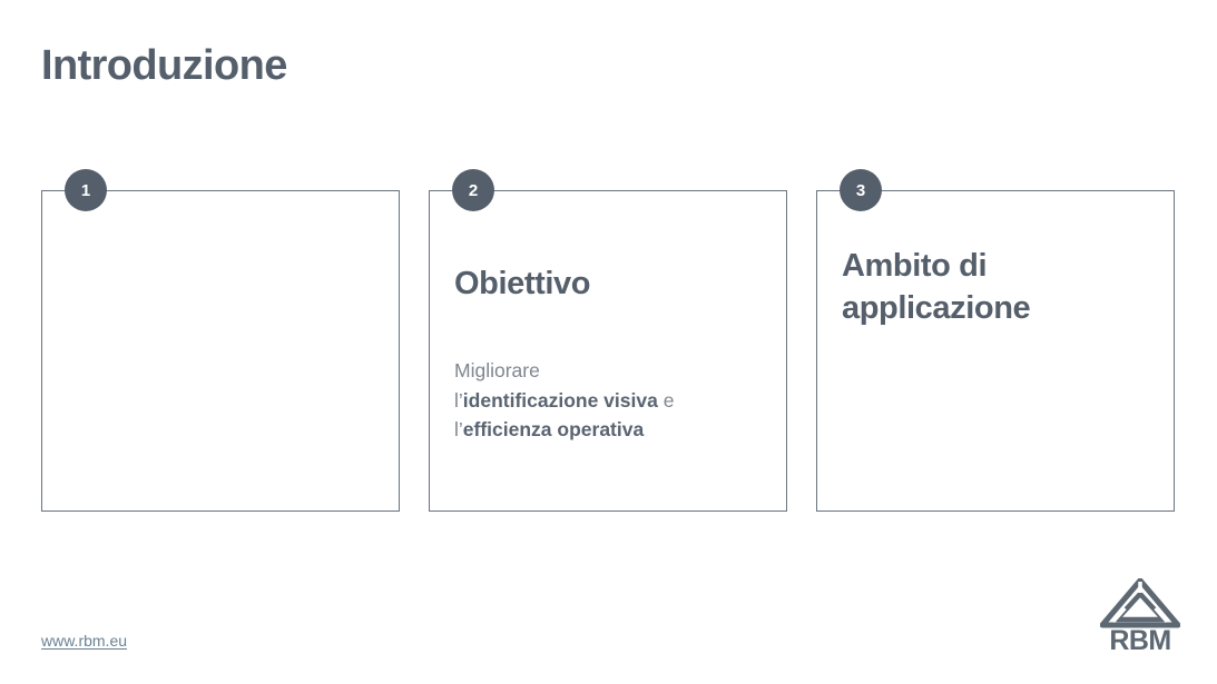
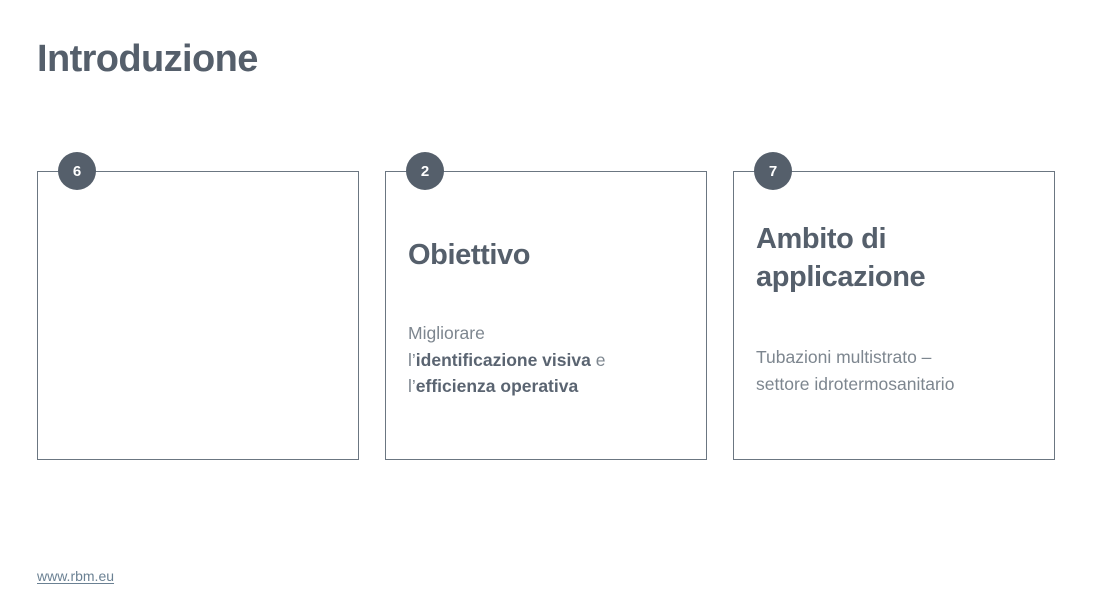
  Introduzione
- 1
+ 6
  2
  Obiettivo
  Migliorare
  l’identificazione visiva e
  l’efficienza operativa
- 3
+ 7
  Ambito di applicazione
+ Tubazioni multistrato –
+ settore idrotermosanitario
  www.rbm.eu
- RBM
